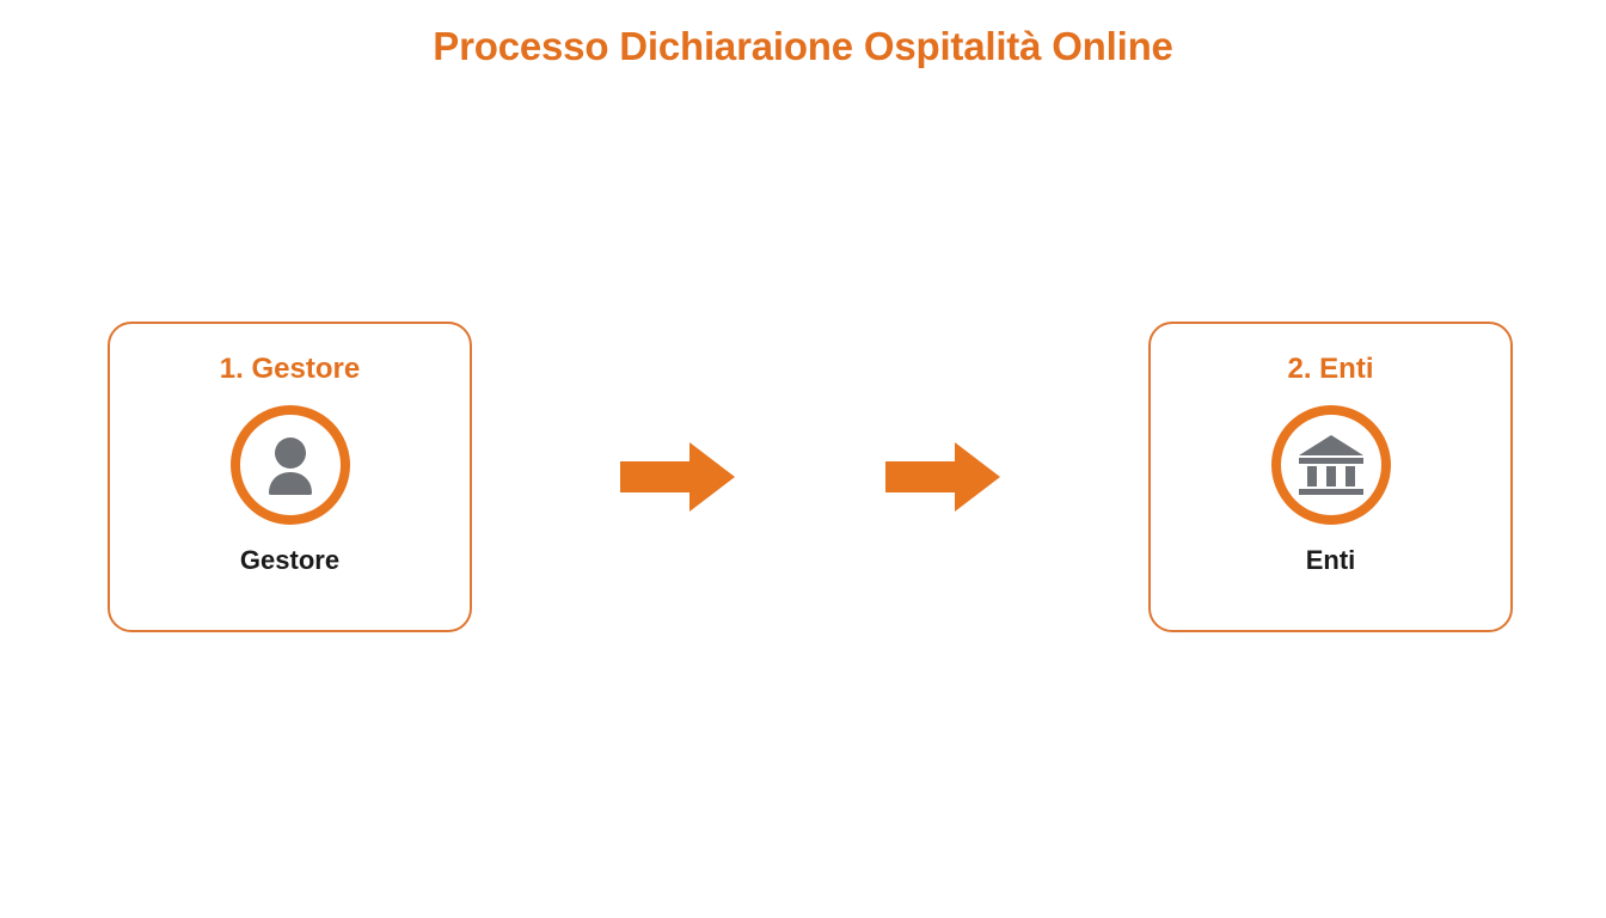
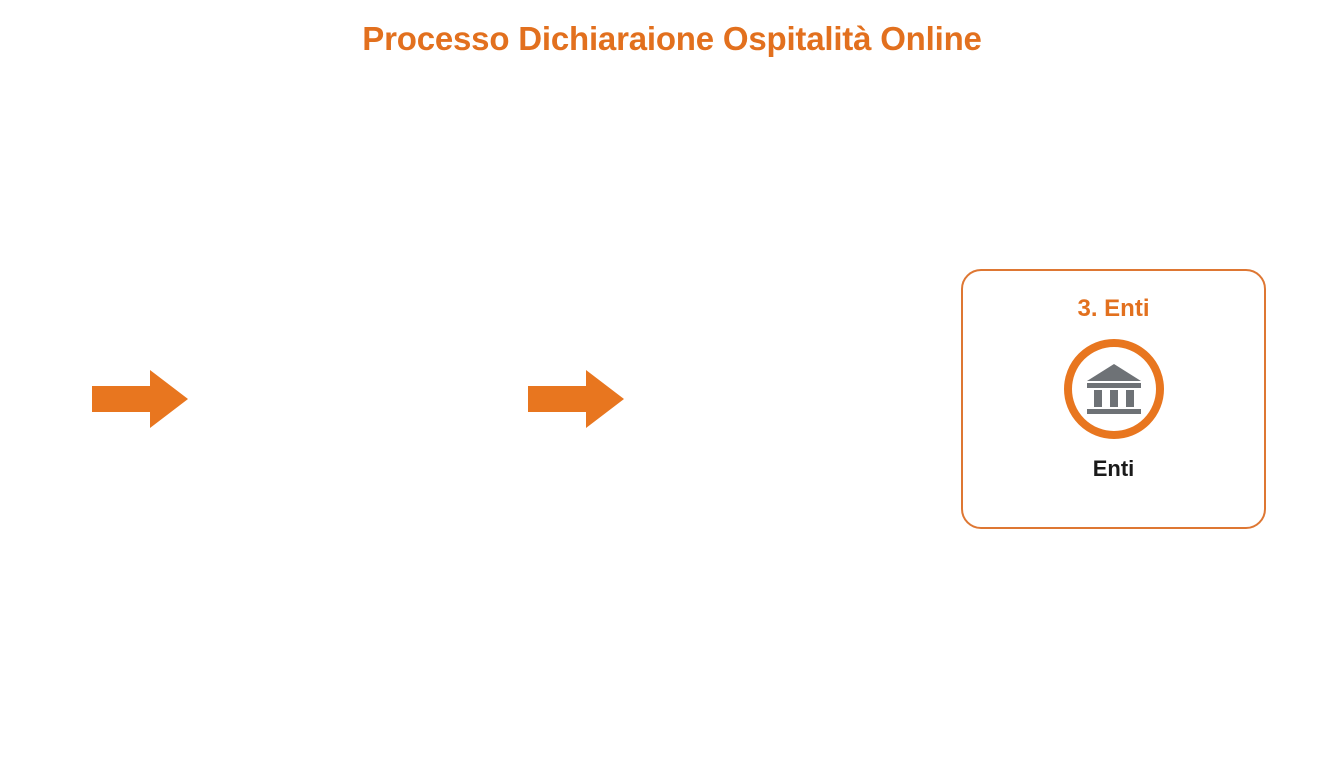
  Processo Dichiaraione Ospitalità Online
- 1. Gestore
- Gestore
- 2. Enti
+ 3. Enti
  Enti
